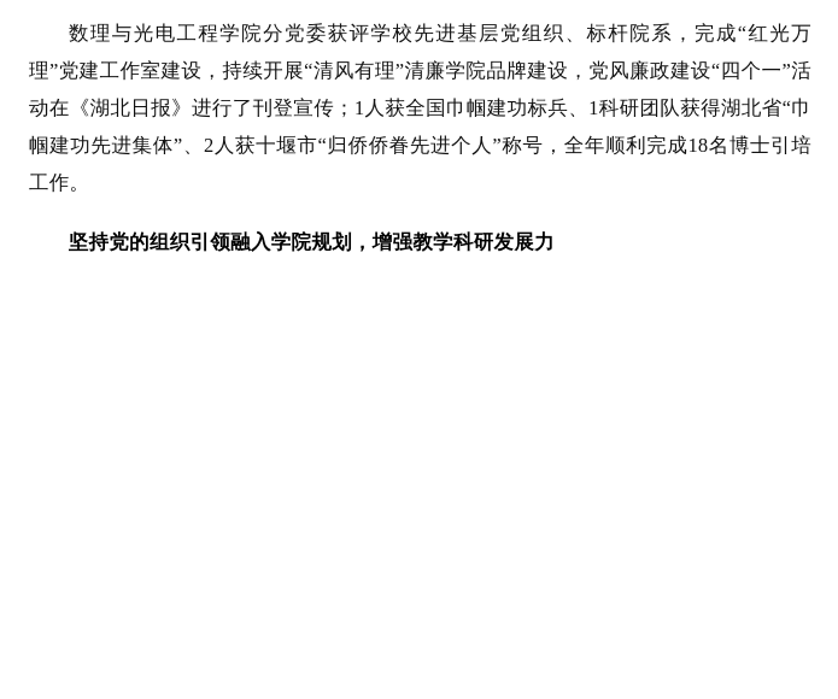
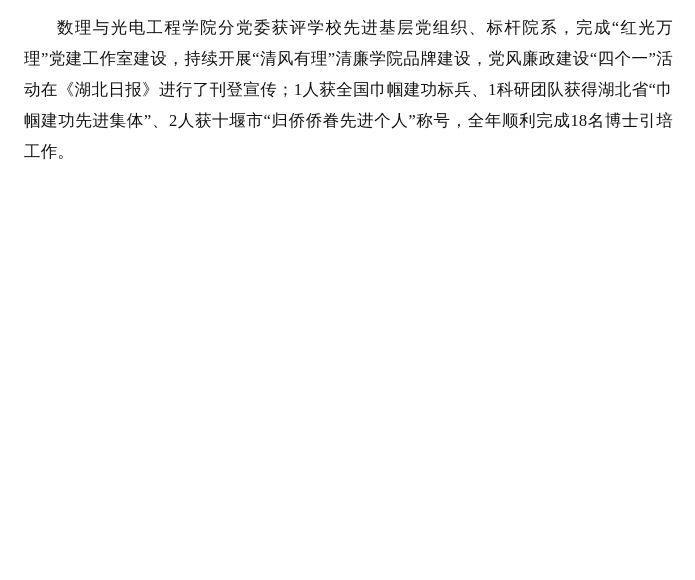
  数理与光电工程学院分党委获评学校先进基层党组织、标杆院系，完成“红光万理”党建工作室建设，持续开展“清风有理”清廉学院品牌建设，党风廉政建设“四个一”活动在《湖北日报》进行了刊登宣传；1人获全国巾帼建功标兵、1科研团队获得湖北省“巾帼建功先进集体”、2人获十堰市“归侨侨眷先进个人”称号，全年顺利完成18名博士引培工作。
- 坚持党的组织引领融入学院规划，增强教学科研发展力
